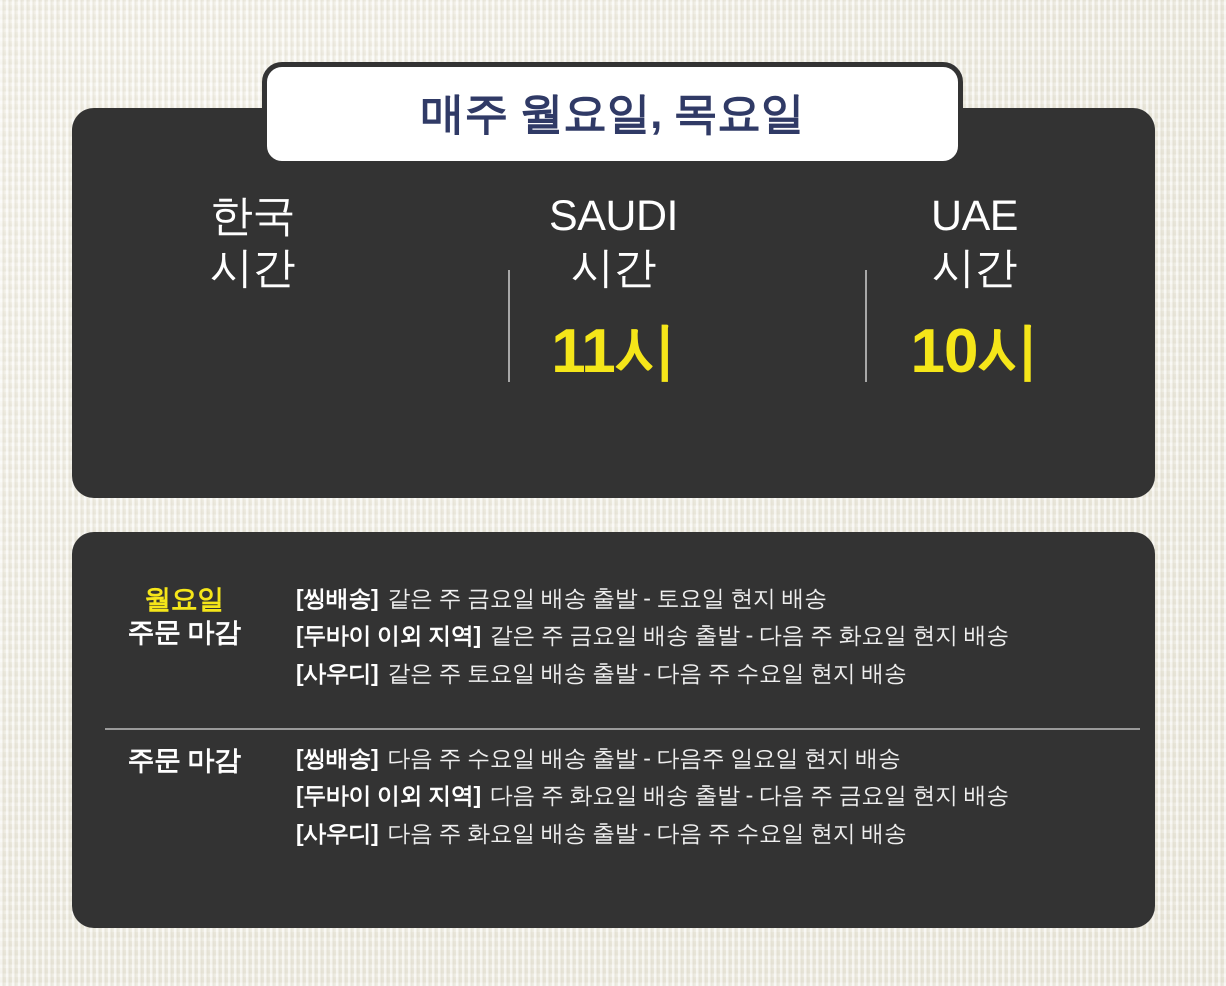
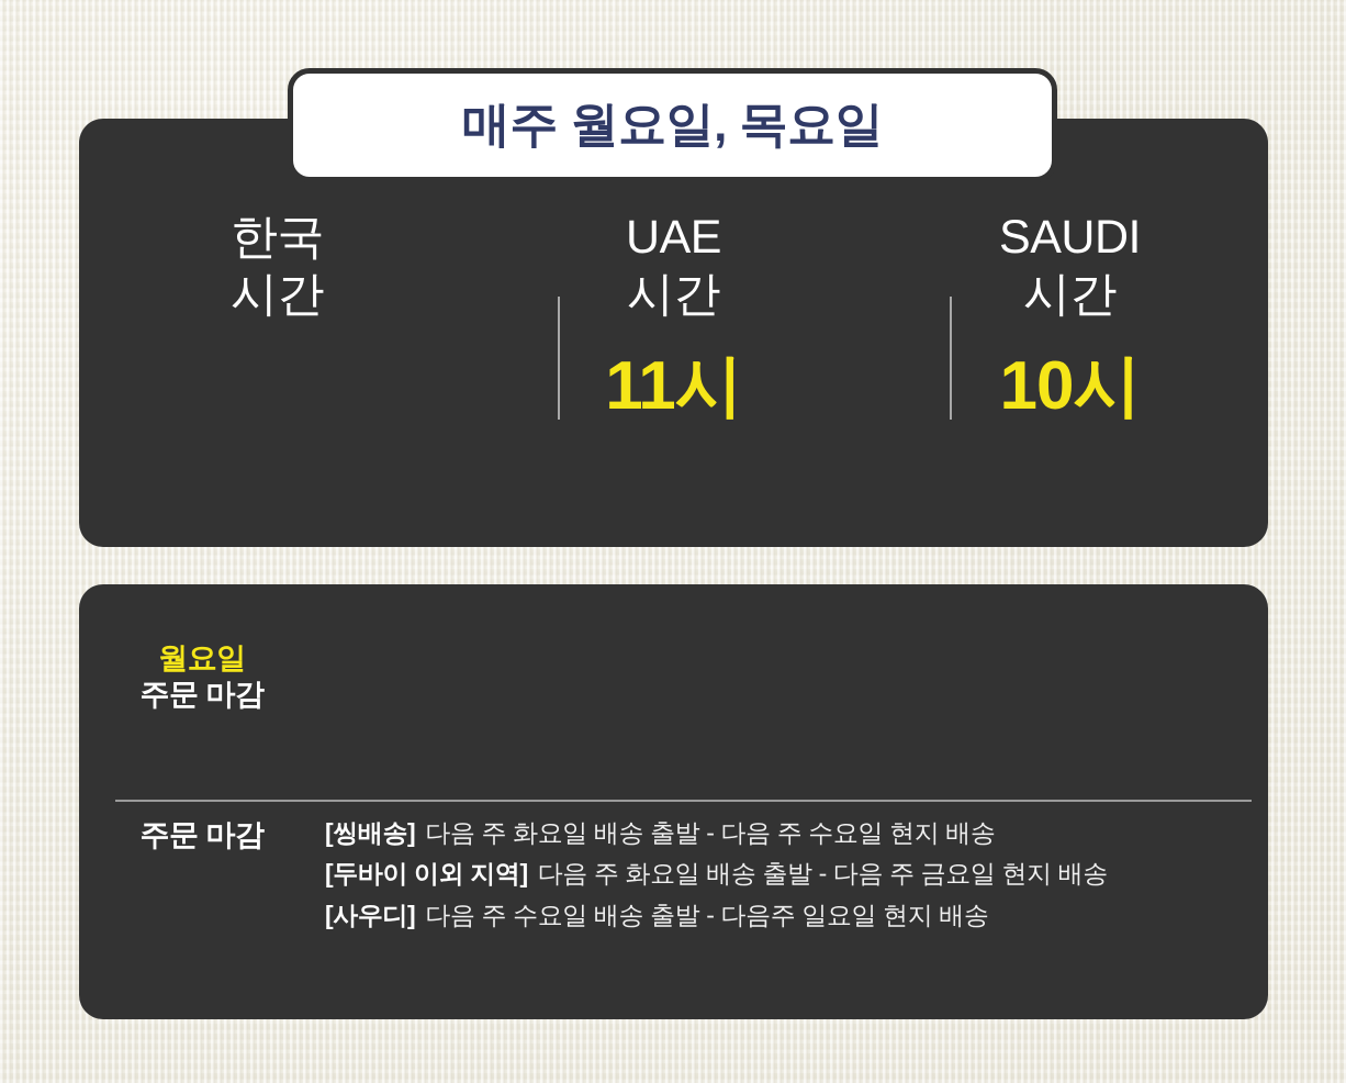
  한국
  시간
- SAUDI
+ UAE
  시간
  11시
- UAE
+ SAUDI
  시간
  10시
  매주 월요일, 목요일
  월요일
  주문 마감
- [씽배송] 같은 주 금요일 배송 출발 - 토요일 현지 배송
- [두바이 이외 지역] 같은 주 금요일 배송 출발 - 다음 주 화요일 현지 배송
- [사우디] 같은 주 토요일 배송 출발 - 다음 주 수요일 현지 배송
  주문 마감
- [씽배송] 다음 주 수요일 배송 출발 - 다음주 일요일 현지 배송
+ [씽배송] 다음 주 화요일 배송 출발 - 다음 주 수요일 현지 배송
  [두바이 이외 지역] 다음 주 화요일 배송 출발 - 다음 주 금요일 현지 배송
- [사우디] 다음 주 화요일 배송 출발 - 다음 주 수요일 현지 배송
+ [사우디] 다음 주 수요일 배송 출발 - 다음주 일요일 현지 배송
